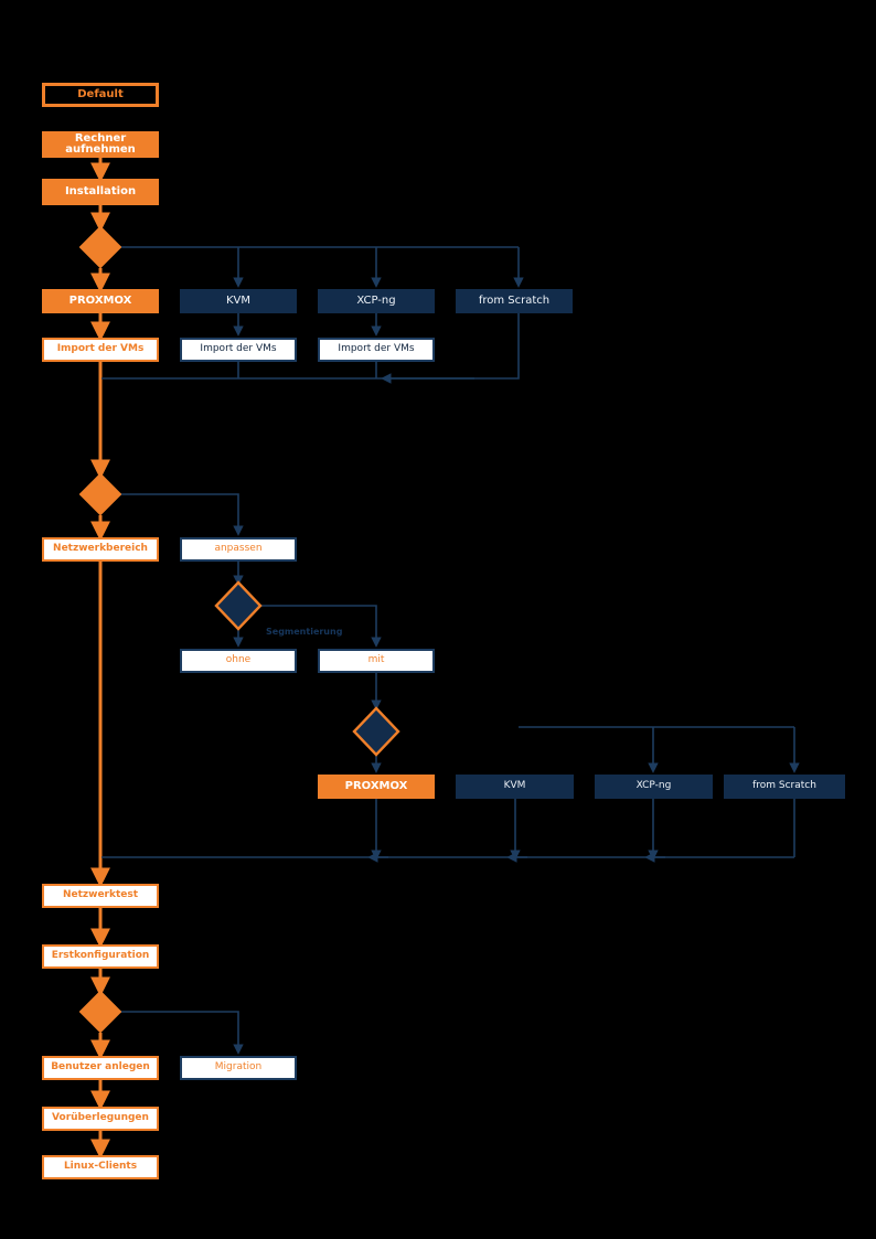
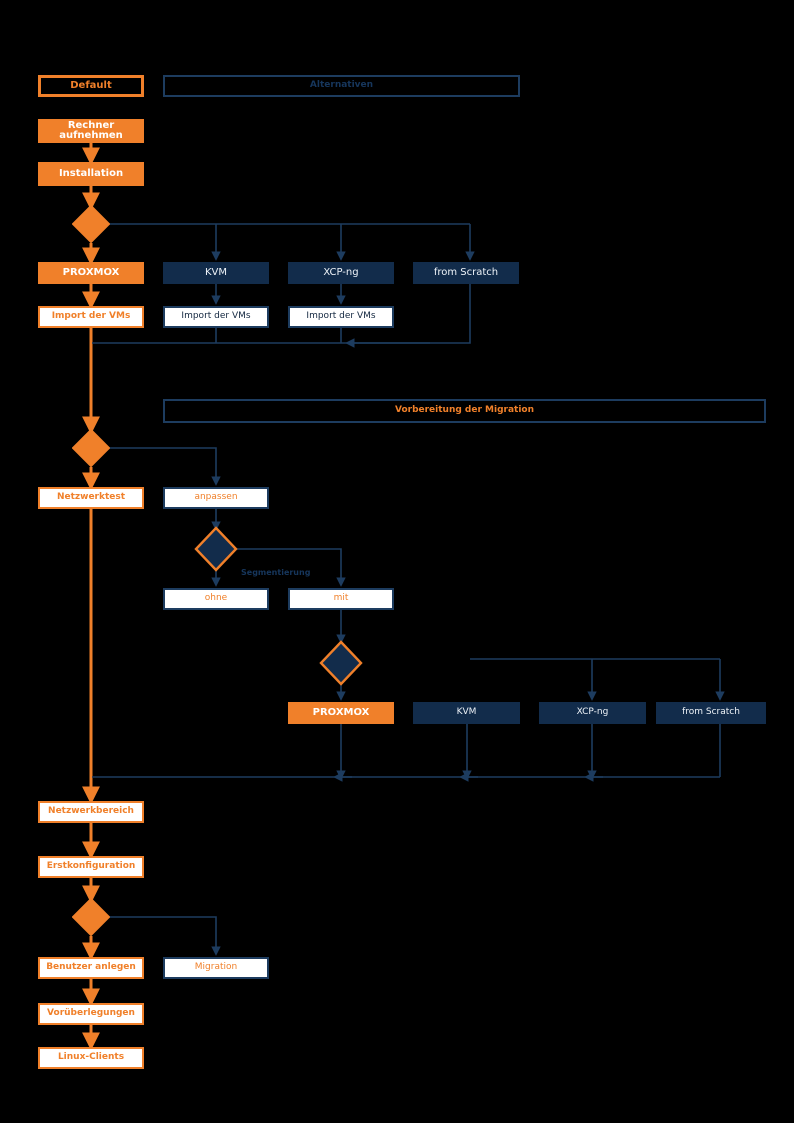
  Default
+ Alternativen
+ Vorbereitung der Migration
  Rechner aufnehmen
  Installation
  PROXMOX
  KVM
  XCP-ng
  from Scratch
  Import der VMs
  Import der VMs
  Import der VMs
- Netzwerkbereich
+ Netzwerktest
  anpassen
  ohne
  mit
  PROXMOX
  KVM
  XCP-ng
  from Scratch
- Netzwerktest
+ Netzwerkbereich
  Erstkonfiguration
  Benutzer anlegen
  Migration
  Vorüberlegungen
  Linux-Clients
  Segmentierung
